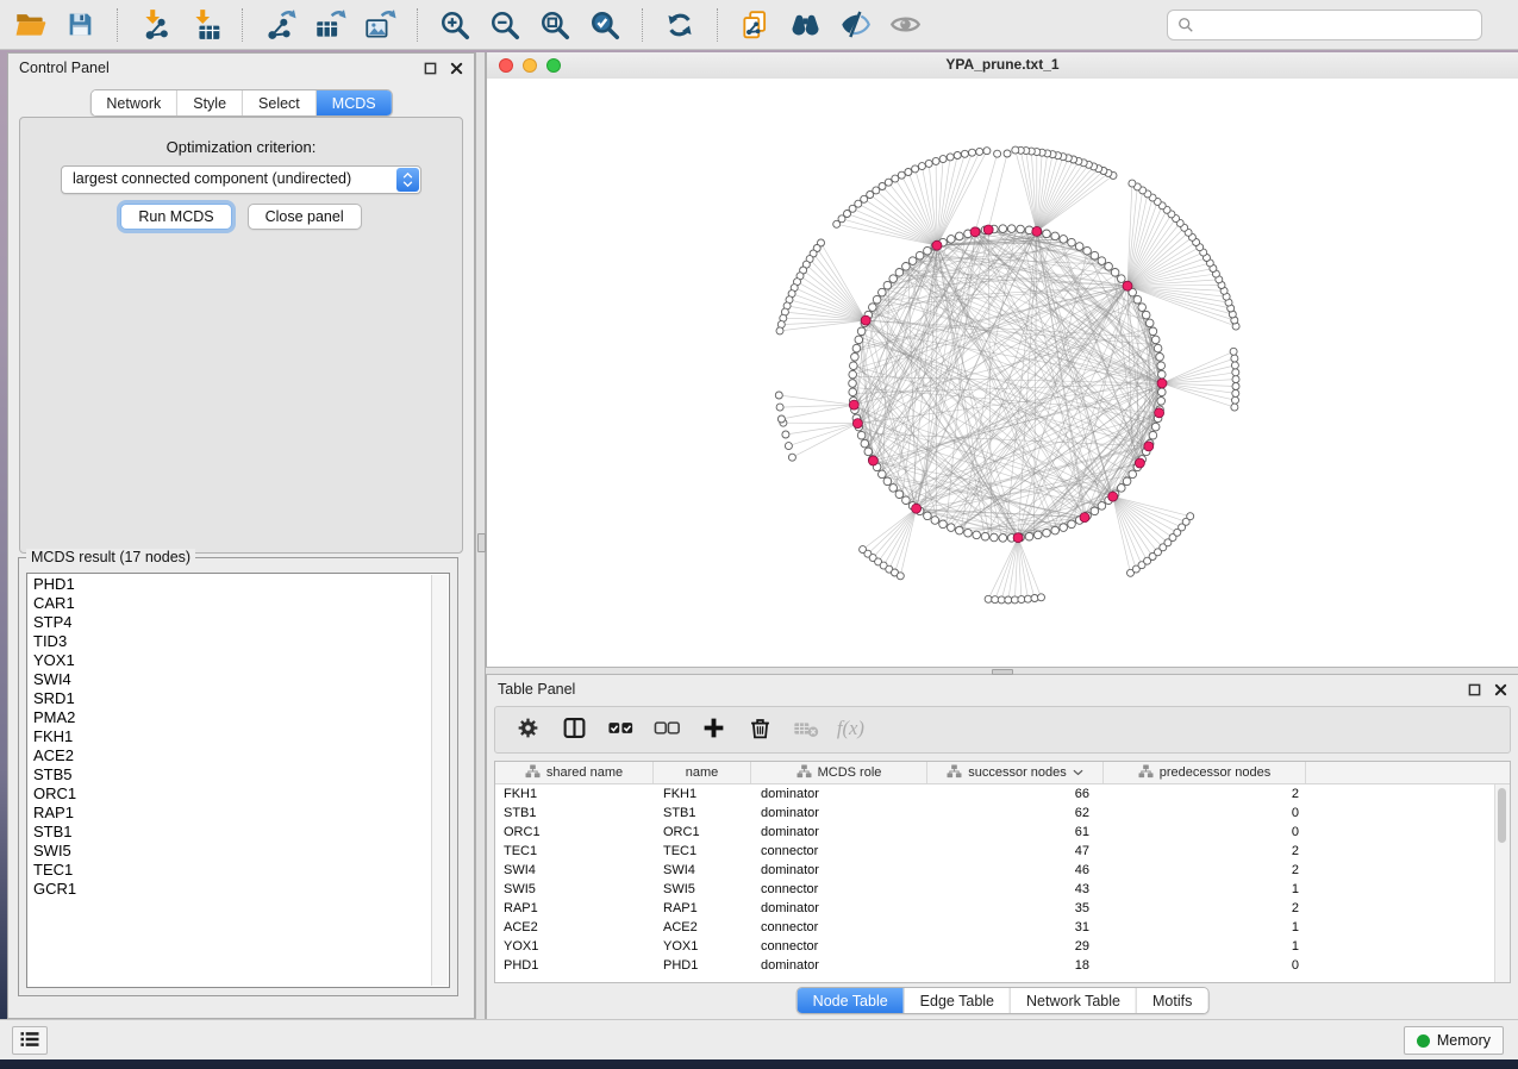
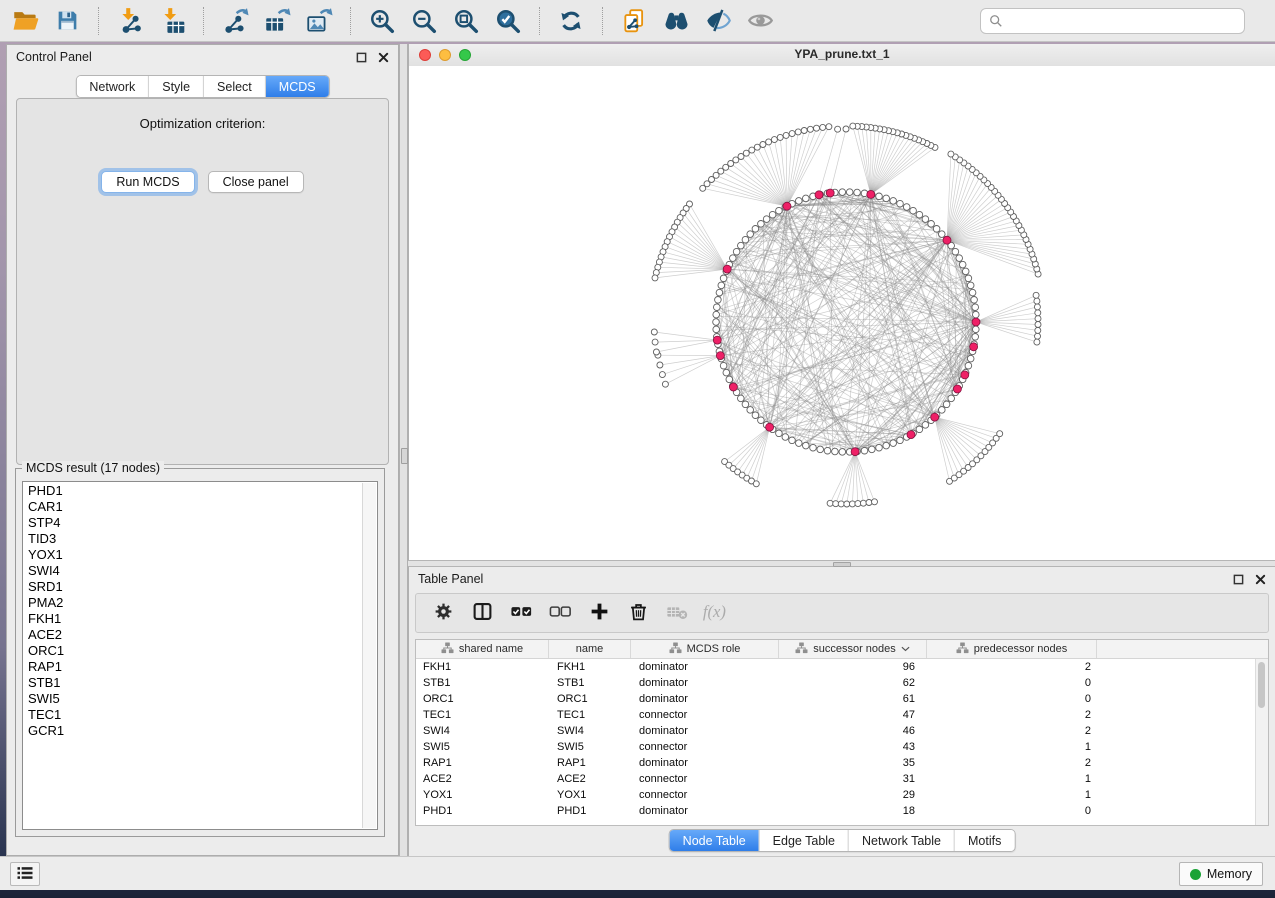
  Control Panel
  Network
  Style
  Select
  MCDS
  Optimization criterion:
- largest connected component (undirected)
  Run MCDS
  Close panel
  MCDS result (17 nodes)
  PHD1
  CAR1
  STP4
  TID3
  YOX1
  SWI4
  SRD1
  PMA2
  FKH1
  ACE2
- STB5
  ORC1
  RAP1
  STB1
  SWI5
  TEC1
  GCR1
  YPA_prune.txt_1
  Table Panel
  f(x)
  shared name
  name
  MCDS role
  successor nodes
  predecessor nodes
  FKH1
  FKH1
  dominator
- 66
+ 96
  2
  STB1
  STB1
  dominator
  62
  0
  ORC1
  ORC1
  dominator
  61
  0
  TEC1
  TEC1
  connector
  47
  2
  SWI4
  SWI4
  dominator
  46
  2
  SWI5
  SWI5
  connector
  43
  1
  RAP1
  RAP1
  dominator
  35
  2
  ACE2
  ACE2
  connector
  31
  1
  YOX1
  YOX1
  connector
  29
  1
  PHD1
  PHD1
  dominator
  18
  0
  Node Table
  Edge Table
  Network Table
  Motifs
  Memory
